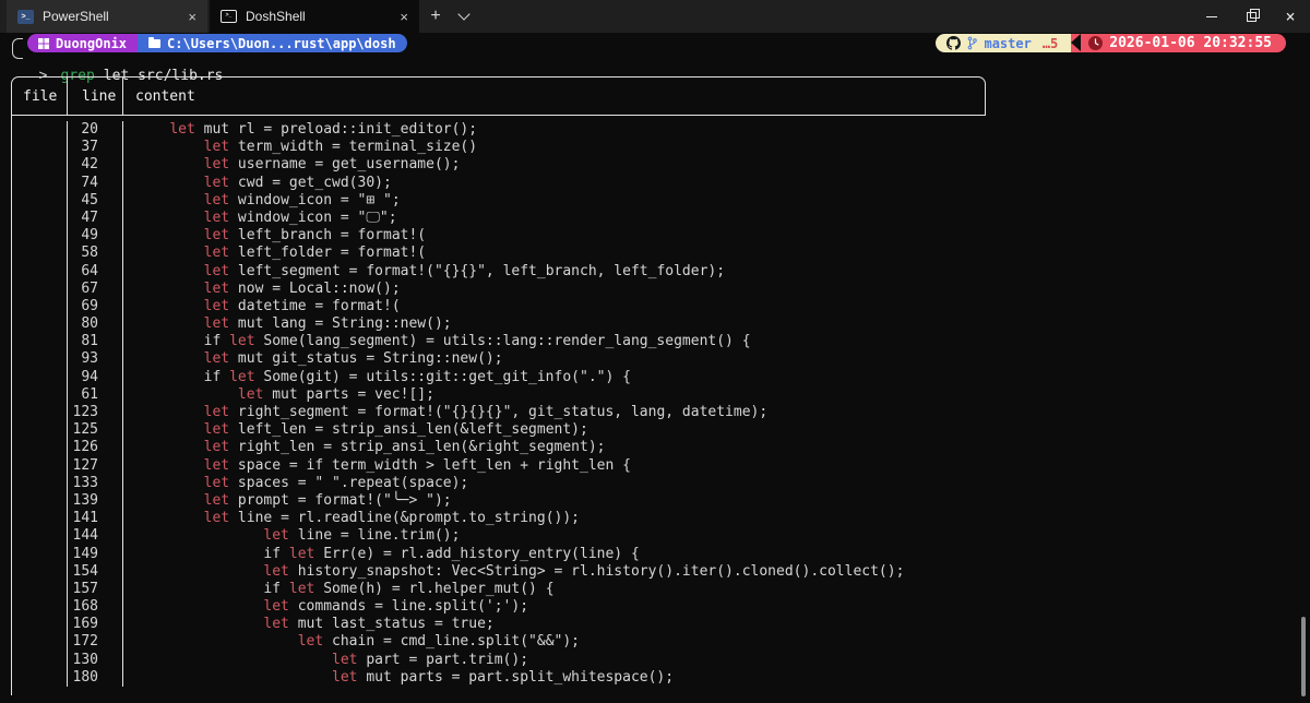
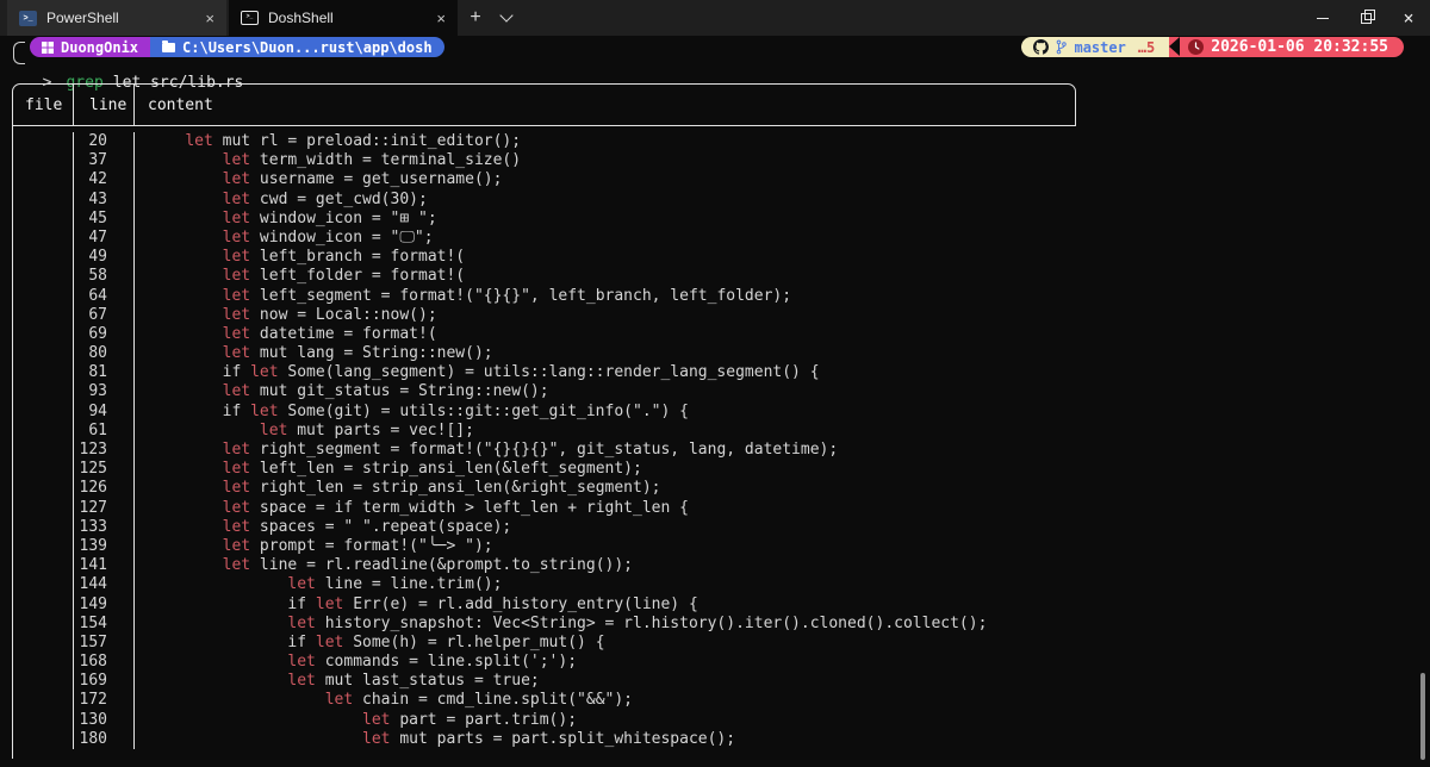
  PowerShell
  ×
  DoshShell
  ×
  +
  ×
  DuongOnix
  C:\Users\Duon...rust\app\dosh
  master
  …5
  2026-01-06 20:32:55
  > grep let src/lib.rs
  file
  line
  content
  20
  let mut rl = preload::init_editor();
  37
  let term_width = terminal_size()
  42
  let username = get_username();
- 74
+ 43
  let cwd = get_cwd(30);
  45
  let window_icon = "⊞ ";
  47
  let window_icon = "🖵";
  49
  let left_branch = format!(
  58
  let left_folder = format!(
  64
  let left_segment = format!("{}{}", left_branch, left_folder);
  67
  let now = Local::now();
  69
  let datetime = format!(
  80
  let mut lang = String::new();
  81
  if let Some(lang_segment) = utils::lang::render_lang_segment() {
  93
  let mut git_status = String::new();
  94
  if let Some(git) = utils::git::get_git_info(".") {
  61
  let mut parts = vec![];
  123
  let right_segment = format!("{}{}{}", git_status, lang, datetime);
  125
  let left_len = strip_ansi_len(&left_segment);
  126
  let right_len = strip_ansi_len(&right_segment);
  127
  let space = if term_width > left_len + right_len {
  133
  let spaces = " ".repeat(space);
  139
  let prompt = format!("╰─> ");
  141
  let line = rl.readline(&prompt.to_string());
  144
  let line = line.trim();
  149
  if let Err(e) = rl.add_history_entry(line) {
  154
  let history_snapshot: Vec<String> = rl.history().iter().cloned().collect();
  157
  if let Some(h) = rl.helper_mut() {
  168
  let commands = line.split(';');
  169
  let mut last_status = true;
  172
  let chain = cmd_line.split("&&");
  130
  let part = part.trim();
  180
  let mut parts = part.split_whitespace();
